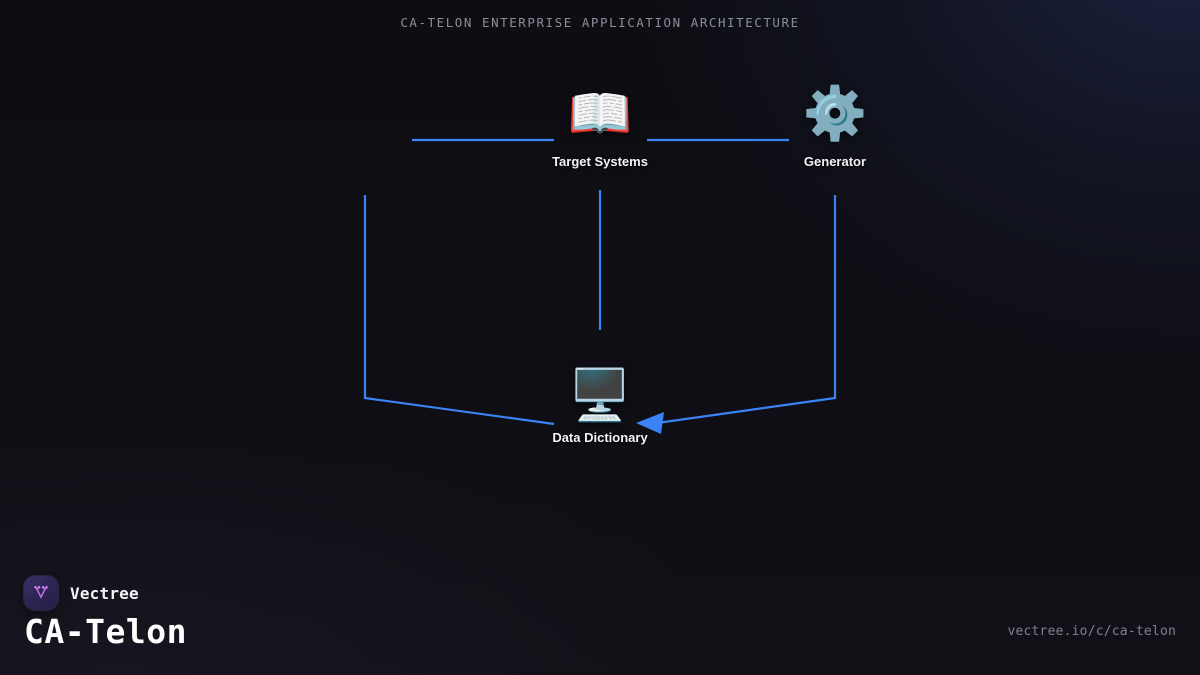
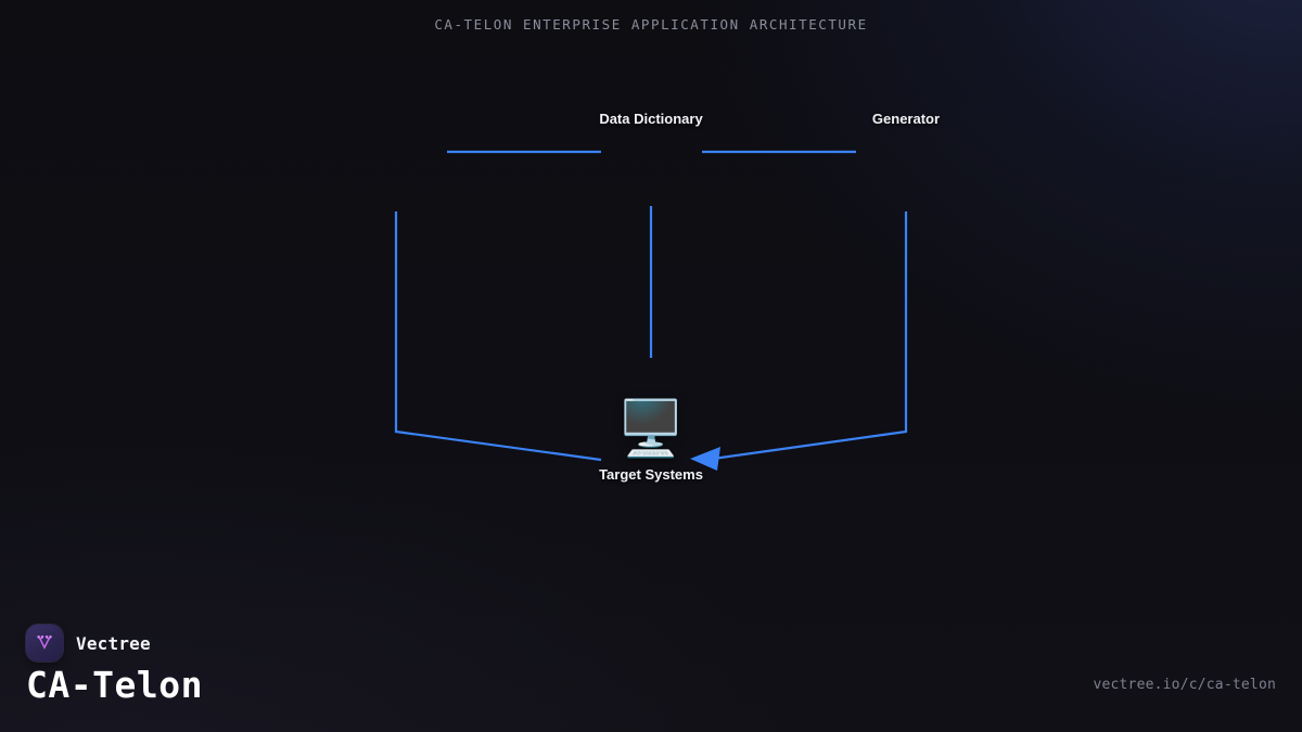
  CA-TELON ENTERPRISE APPLICATION ARCHITECTURE
- 📖
- Target Systems
+ Data Dictionary
- ⚙️
  Generator
  🖥️
- Data Dictionary
+ Target Systems
  Vectree
  CA-Telon
  vectree.io/c/ca-telon
